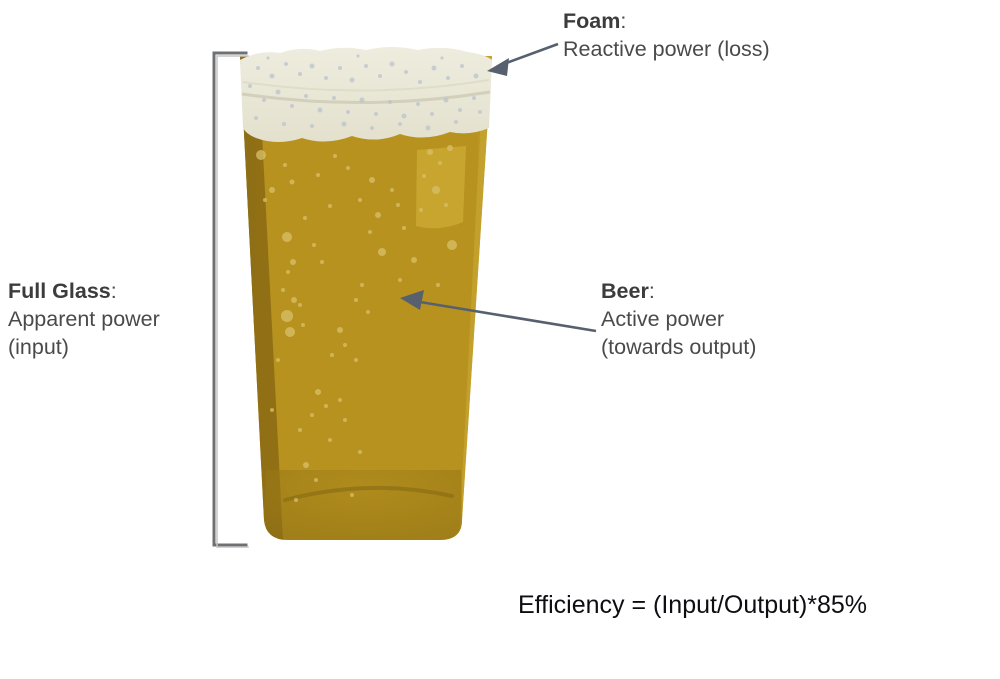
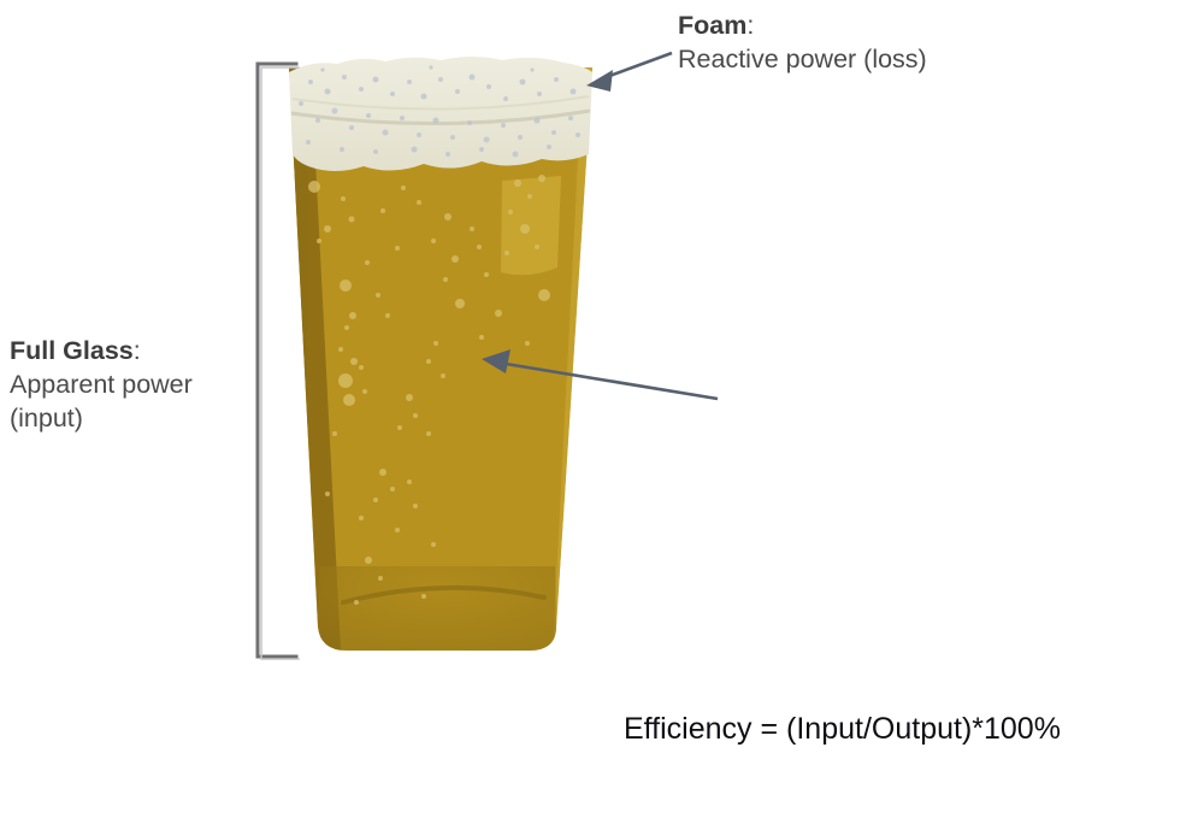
  Foam:
  Reactive power (loss)
  Full Glass:
  Apparent power
  (input)
- Beer:
- Active power
- (towards output)
- Efficiency = (Input/Output)*85%
+ Efficiency = (Input/Output)*100%
